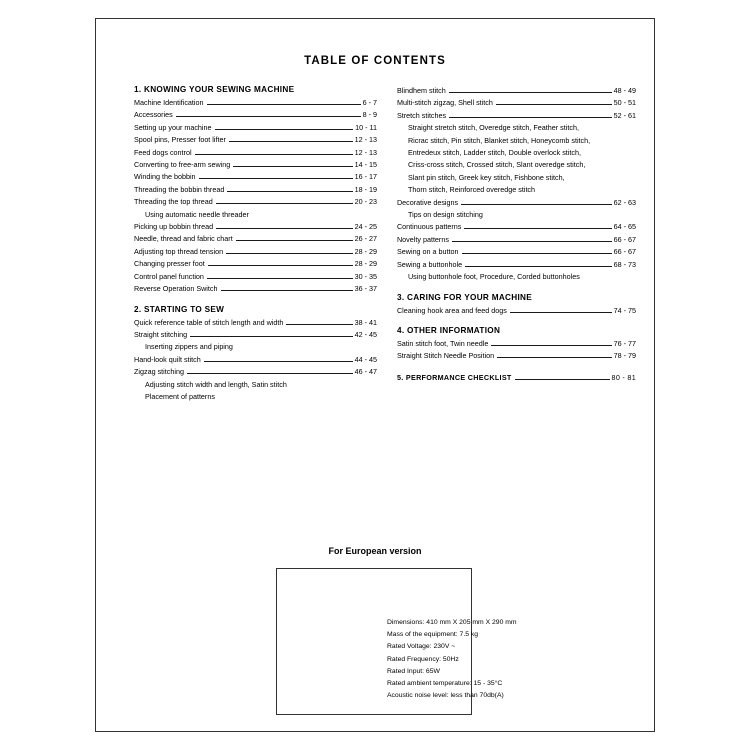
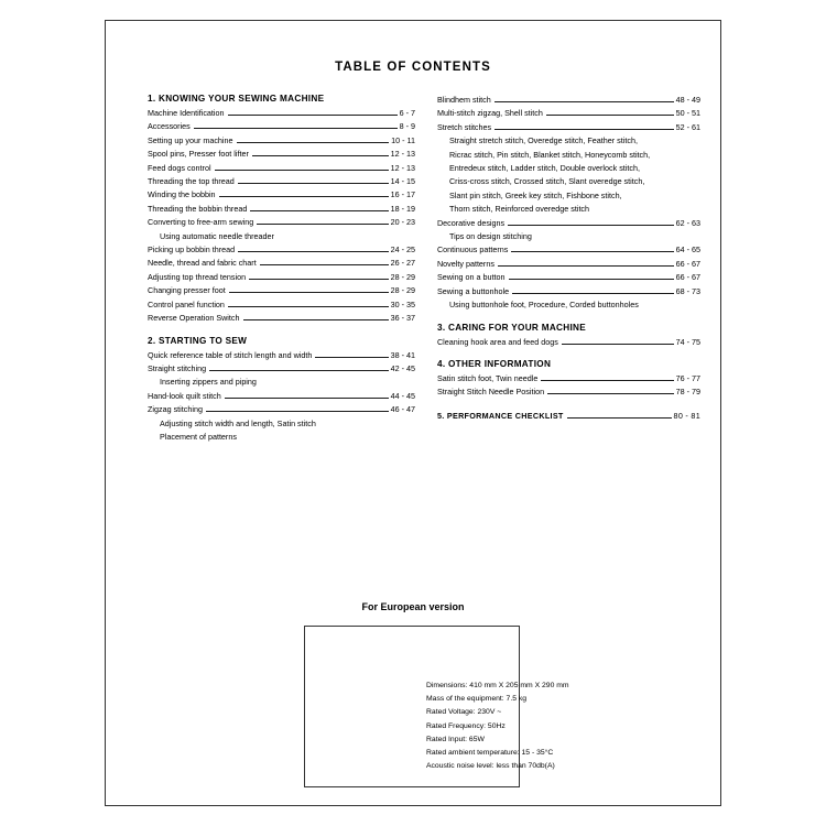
  TABLE OF CONTENTS
  1. KNOWING YOUR SEWING MACHINE
  Machine Identification
  6 - 7
  Accessories
  8 - 9
  Setting up your machine
  10 - 11
  Spool pins, Presser foot lifter
  12 - 13
  Feed dogs control
  12 - 13
- Converting to free-arm sewing
+ Threading the top thread
  14 - 15
  Winding the bobbin
  16 - 17
  Threading the bobbin thread
  18 - 19
- Threading the top thread
+ Converting to free-arm sewing
  20 - 23
  Using automatic needle threader
  Picking up bobbin thread
  24 - 25
  Needle, thread and fabric chart
  26 - 27
  Adjusting top thread tension
  28 - 29
  Changing presser foot
  28 - 29
  Control panel function
  30 - 35
  Reverse Operation Switch
  36 - 37
  2. STARTING TO SEW
  Quick reference table of stitch length and width
  38 - 41
  Straight stitching
  42 - 45
  Inserting zippers and piping
  Hand-look quilt stitch
  44 - 45
  Zigzag stitching
  46 - 47
  Adjusting stitch width and length, Satin stitch
  Placement of patterns
  Blindhem stitch
  48 - 49
  Multi-stitch zigzag, Shell stitch
  50 - 51
  Stretch stitches
  52 - 61
  Straight stretch stitch, Overedge stitch, Feather stitch,
  Ricrac stitch, Pin stitch, Blanket stitch, Honeycomb stitch,
  Entredeux stitch, Ladder stitch, Double overlock stitch,
  Criss-cross stitch, Crossed stitch, Slant overedge stitch,
  Slant pin stitch, Greek key stitch, Fishbone stitch,
  Thorn stitch, Reinforced overedge stitch
  Decorative designs
  62 - 63
  Tips on design stitching
  Continuous patterns
  64 - 65
  Novelty patterns
  66 - 67
  Sewing on a button
  66 - 67
  Sewing a buttonhole
  68 - 73
  Using buttonhole foot, Procedure, Corded buttonholes
  3. CARING FOR YOUR MACHINE
  Cleaning hook area and feed dogs
  74 - 75
  4. OTHER INFORMATION
  Satin stitch foot, Twin needle
  76 - 77
  Straight Stitch Needle Position
  78 - 79
  5. PERFORMANCE CHECKLIST
  80 - 81
  For European version
